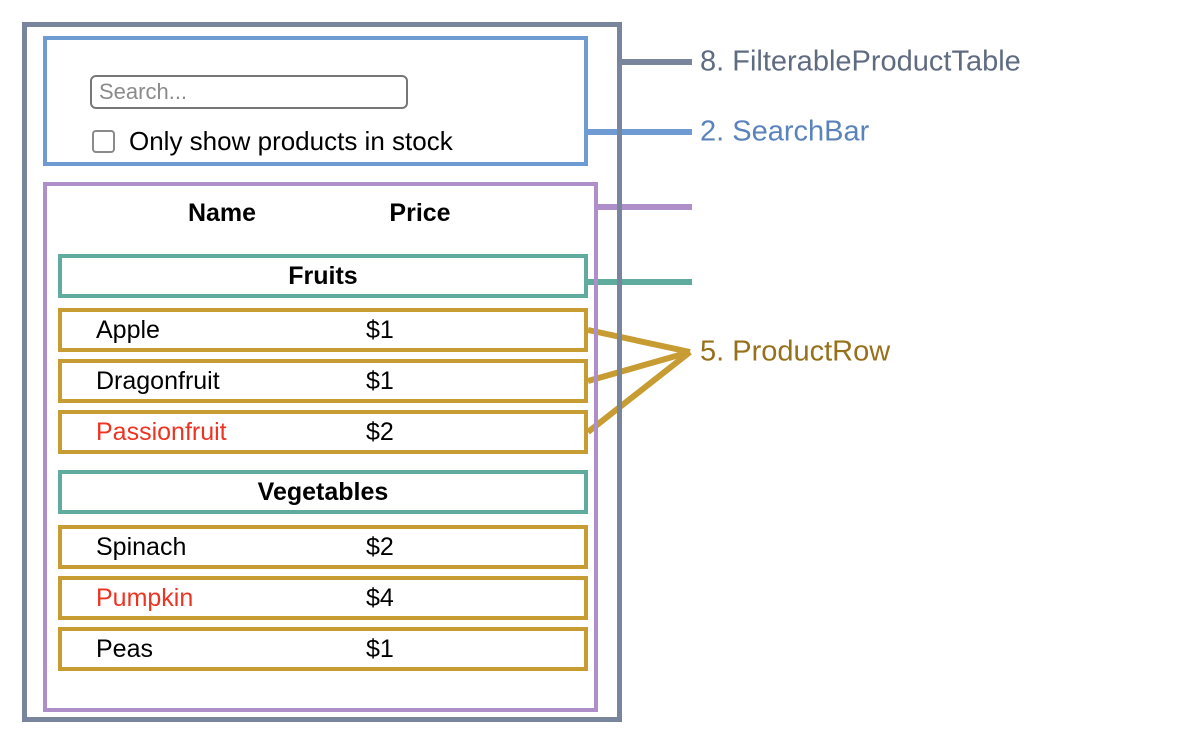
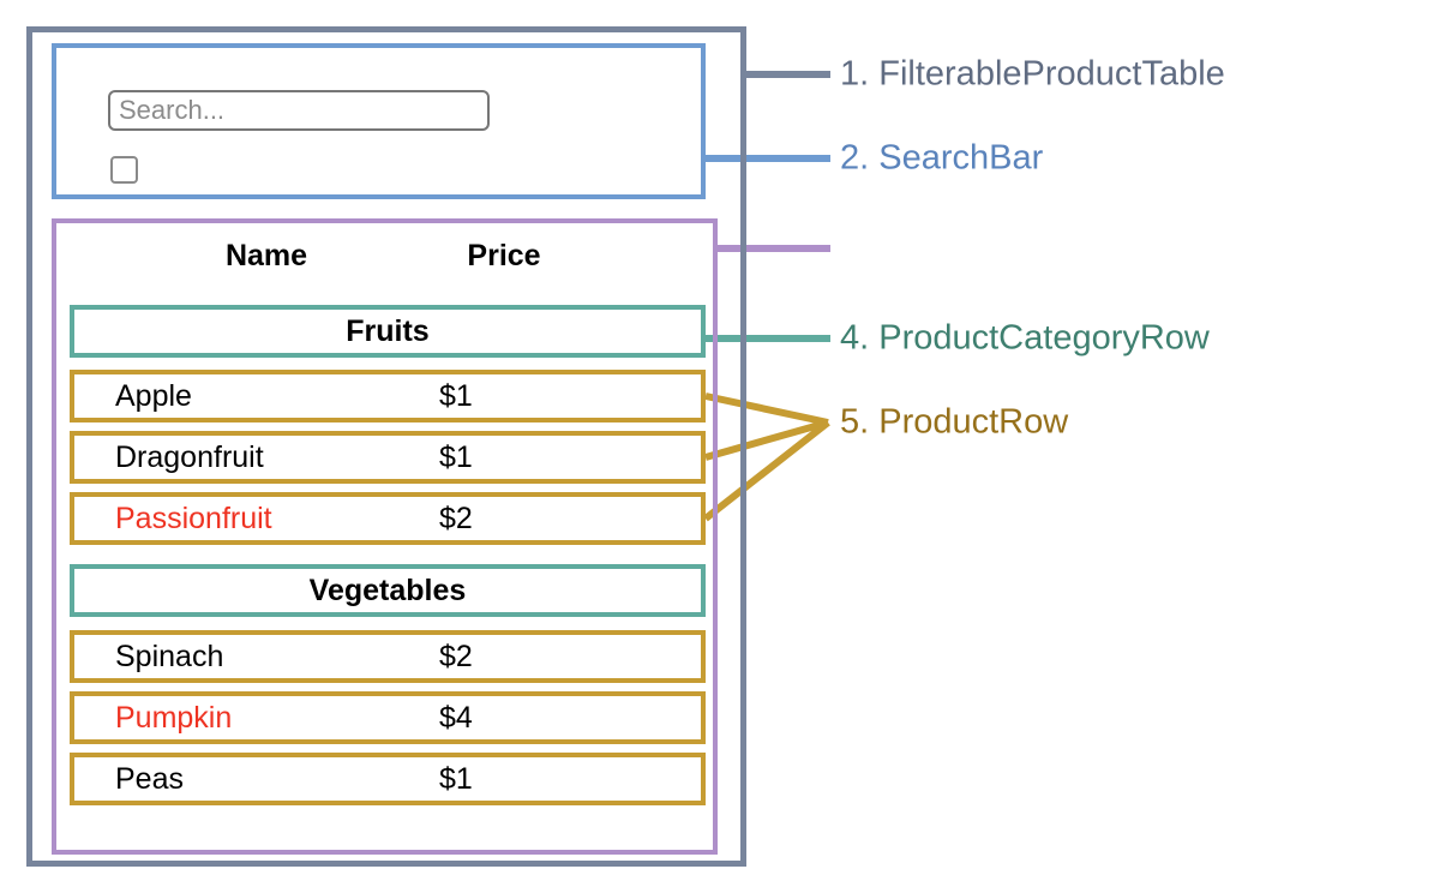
  Search...
- Only show products in stock
  Name
  Price
  Fruits
  Apple
  $1
  Dragonfruit
  $1
  Passionfruit
  $2
  Vegetables
  Spinach
  $2
  Pumpkin
  $4
  Peas
  $1
- 8. FilterableProductTable
+ 1. FilterableProductTable
  2. SearchBar
+ 4. ProductCategoryRow
  5. ProductRow
